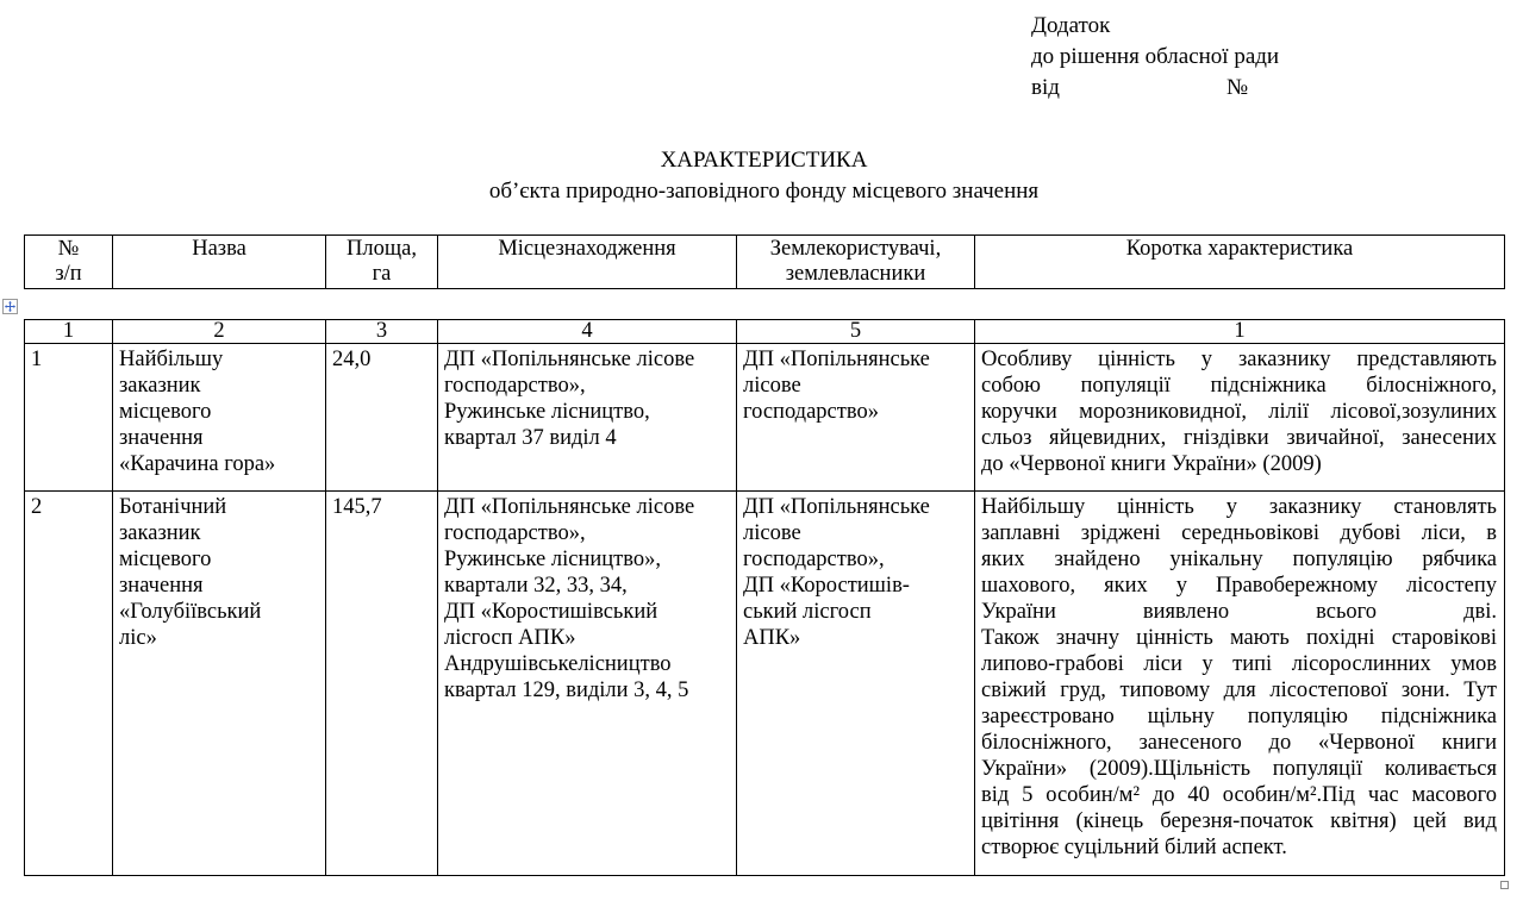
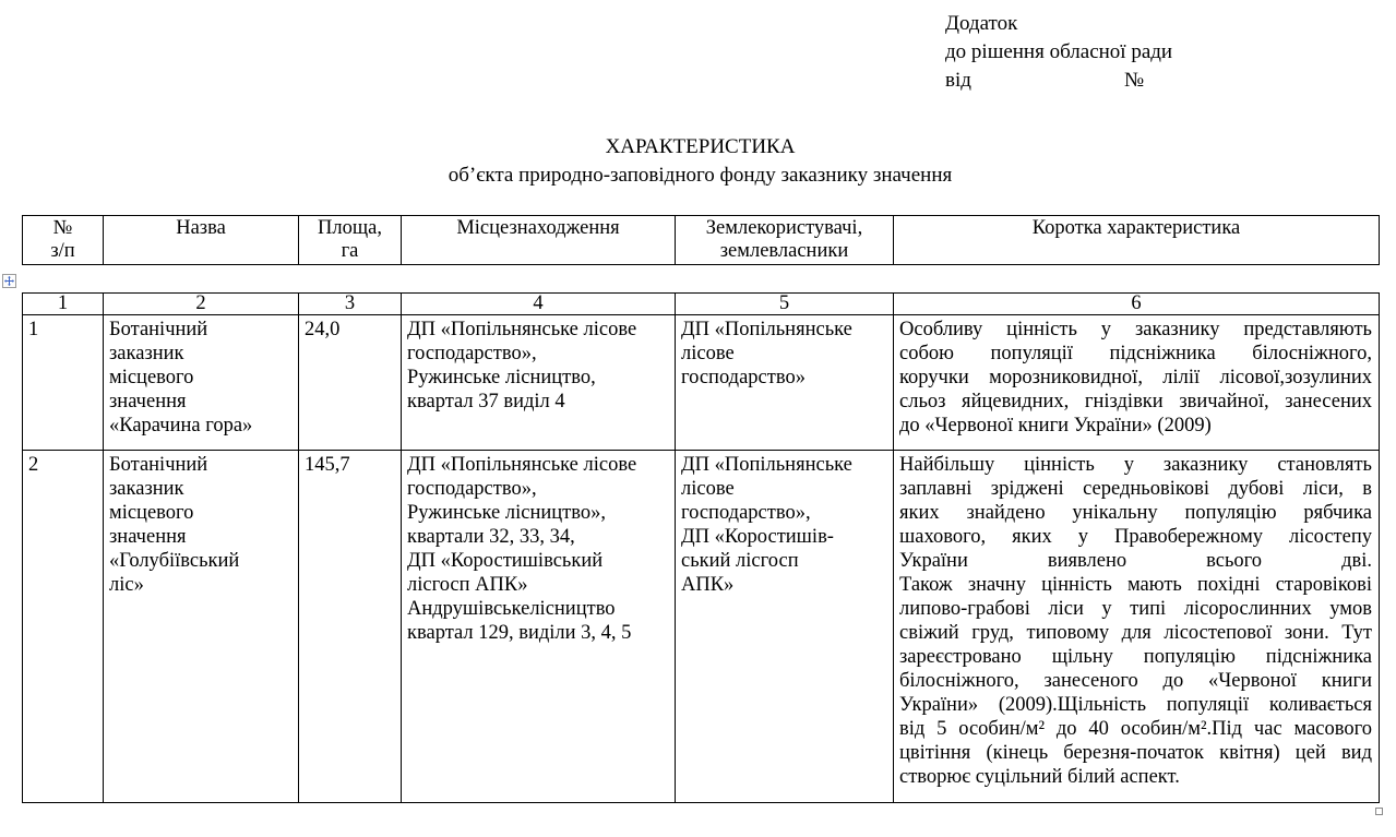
  Додаток
  до рішення обласної ради
  від №
  ХАРАКТЕРИСТИКА
- об’єкта природно-заповідного фонду місцевого значення
+ об’єкта природно-заповідного фонду заказнику значення
  № з/п	Назва	Площа, га	Місцезнаходження	Землекористувачі, землевласники	Коротка характеристика
- 1	2	3	4	5	1
+ 1	2	3	4	5	6
- 1	Найбільшу заказник місцевого значення «Карачина гора»	24,0	ДП «Попільнянське лісове господарство», Ружинське лісництво, квартал 37 виділ 4	ДП «Попільнянське лісове господарство»	Особливу цінність у заказнику представляютьсобою популяції підсніжника білосніжного,коручки морозниковидної, лілії лісової,зозулинихсльоз яйцевидних, гніздівки звичайної, занесенихдо «Червоної книги України» (2009)
+ 1	Ботанічний заказник місцевого значення «Карачина гора»	24,0	ДП «Попільнянське лісове господарство», Ружинське лісництво, квартал 37 виділ 4	ДП «Попільнянське лісове господарство»	Особливу цінність у заказнику представляютьсобою популяції підсніжника білосніжного,коручки морозниковидної, лілії лісової,зозулинихсльоз яйцевидних, гніздівки звичайної, занесенихдо «Червоної книги України» (2009)
  2	Ботанічний заказник місцевого значення «Голубіївський ліс»	145,7	ДП «Попільнянське лісове господарство», Ружинське лісництво», квартали 32, 33, 34, ДП «Коростишівський лісгосп АПК» Андрушівськелісництво квартал 129, виділи 3, 4, 5	ДП «Попільнянське лісове господарство», ДП «Коростишів- ський лісгосп АПК»	Найбільшу цінність у заказнику становлятьзаплавні зріджені середньовікові дубові ліси, вяких знайдено унікальну популяцію рябчикашахового, яких у Правобережному лісостепуУкраїни виявлено всього дві.Також значну цінність мають похідні старовіковілипово-грабові ліси у типі лісорослинних умовсвіжий груд, типовому для лісостепової зони. Тутзареєстровано щільну популяцію підсніжникабілосніжного, занесеного до «Червоної книгиУкраїни» (2009).Щільність популяції коливаєтьсявід 5 особин/м² до 40 особин/м².Під час масовогоцвітіння (кінець березня-початок квітня) цей видстворює суцільний білий аспект.
